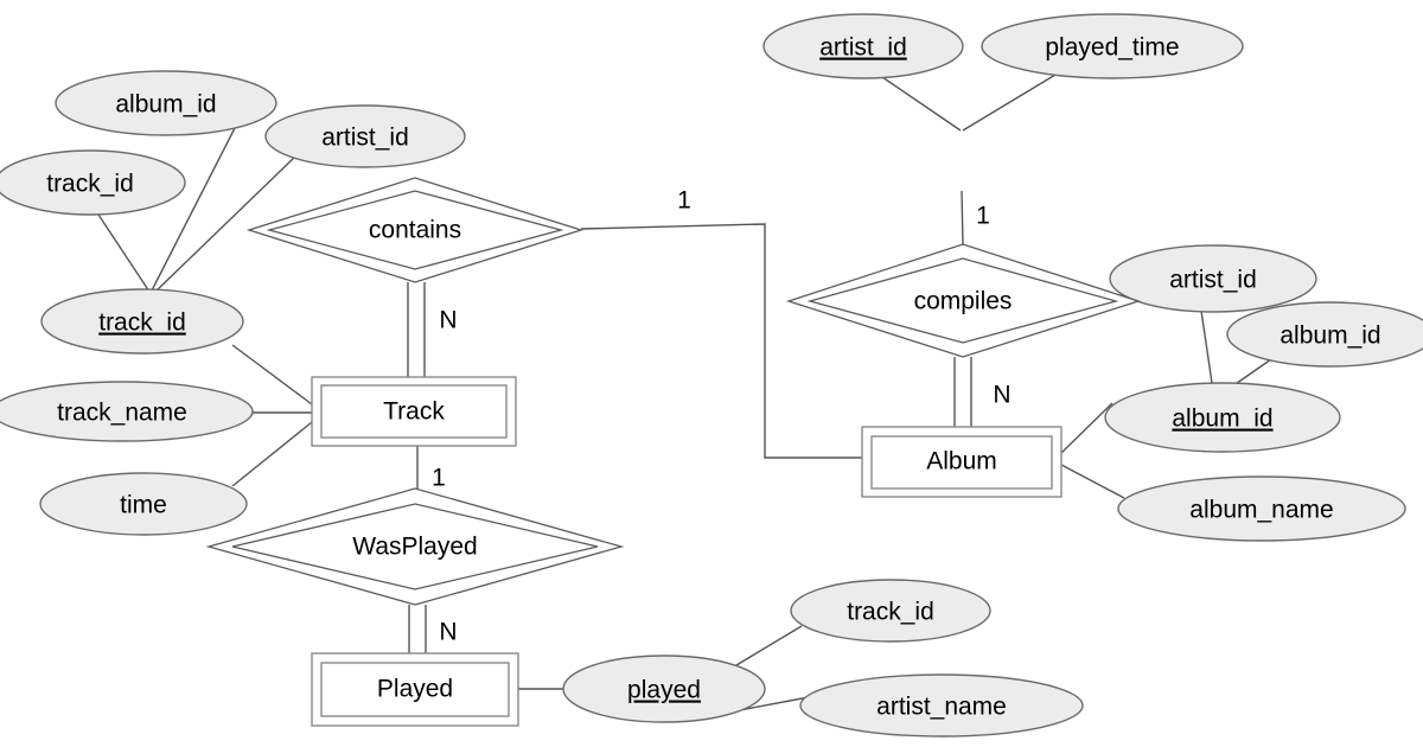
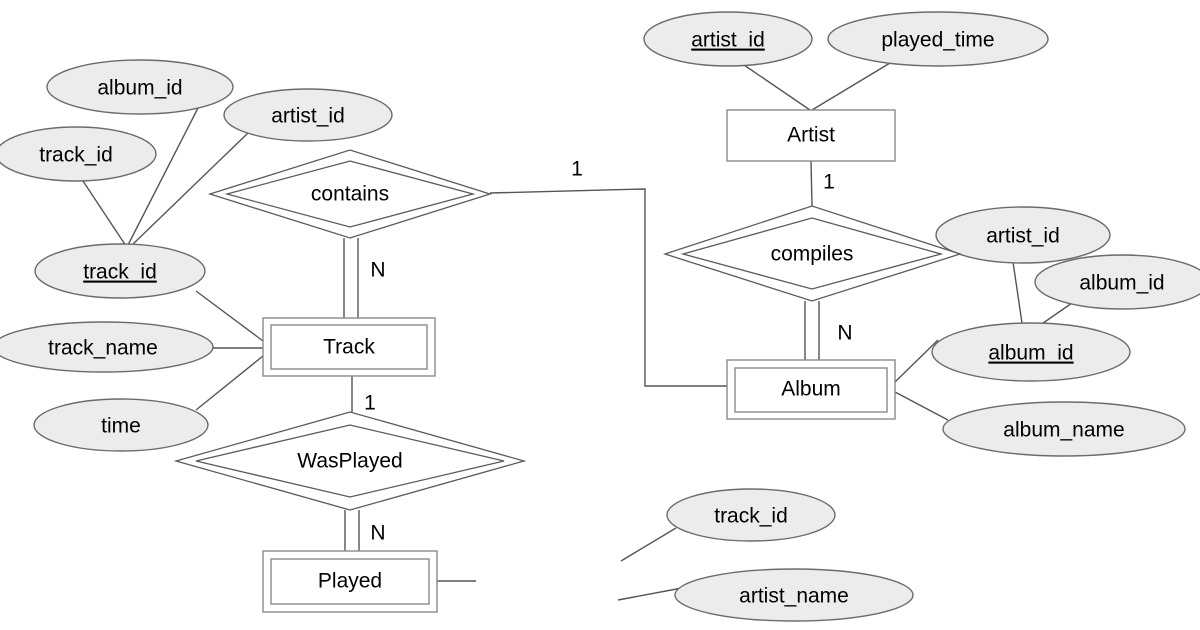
  album_id
  track_id
  artist_id
  track_id
  track_name
  time
  artist_id
  played_time
  artist_id
  album_id
  album_id
  album_name
- played
  track_id
  artist_name
  contains
  compiles
  WasPlayed
  Track
+ Artist
  Album
  Played
  1
  N
  1
  N
  1
  N
